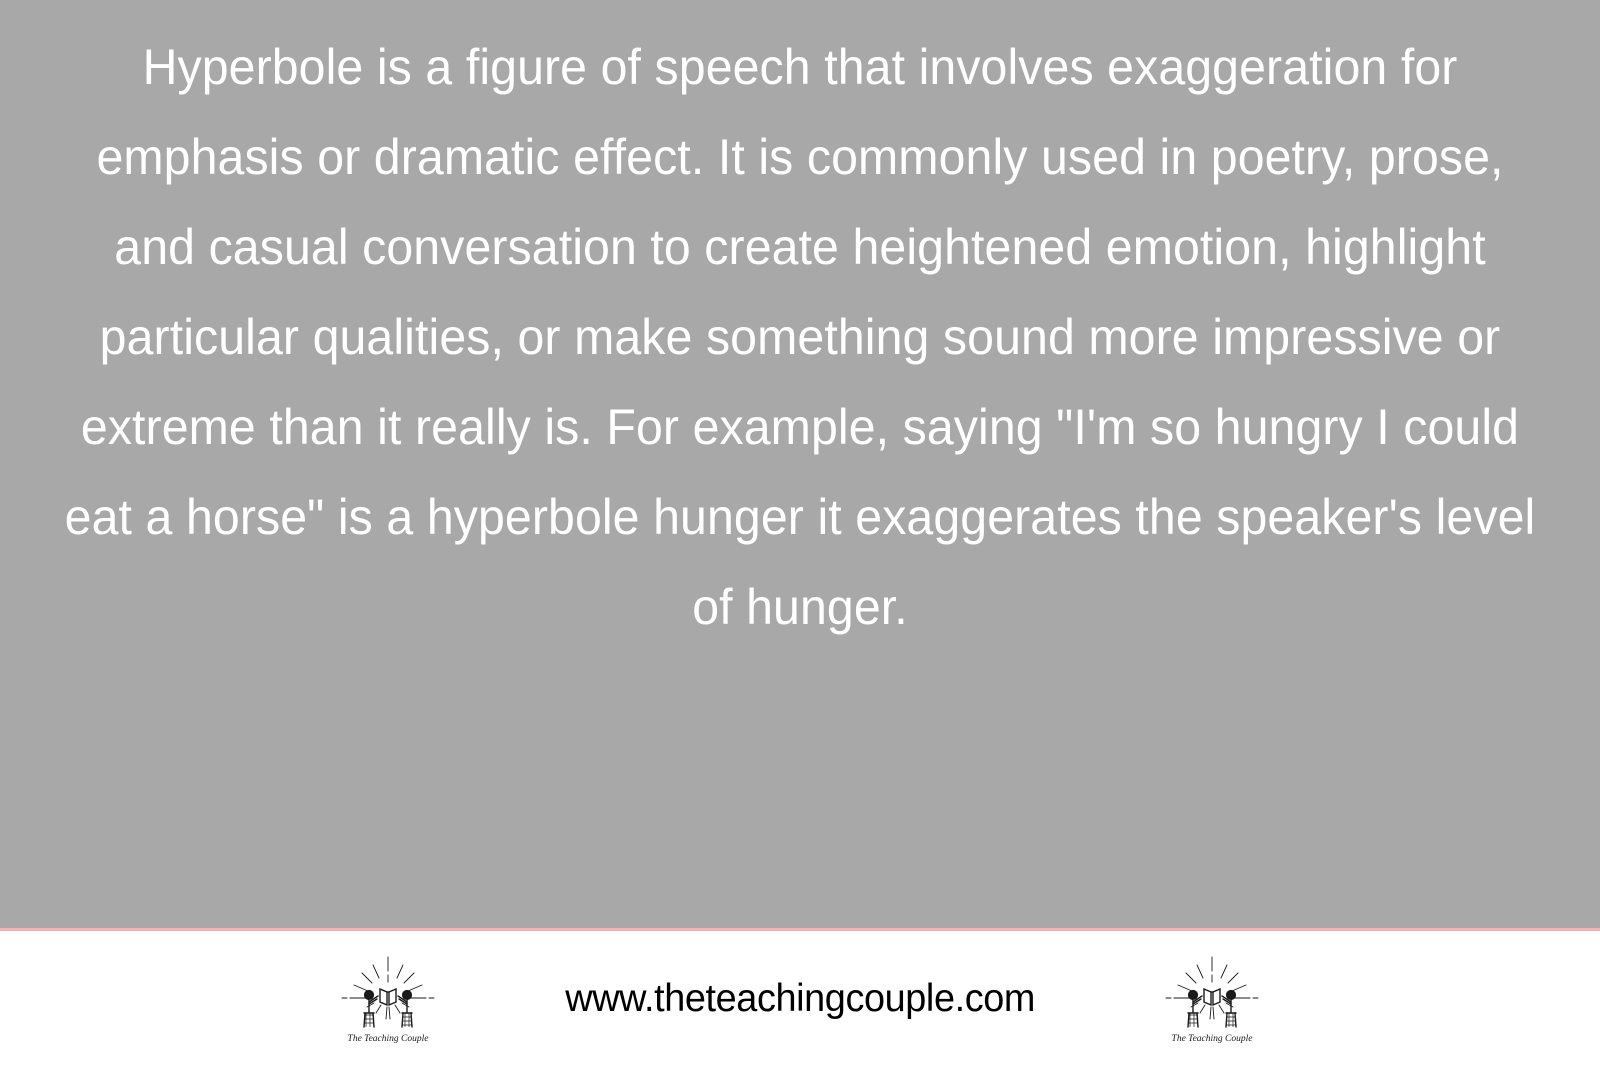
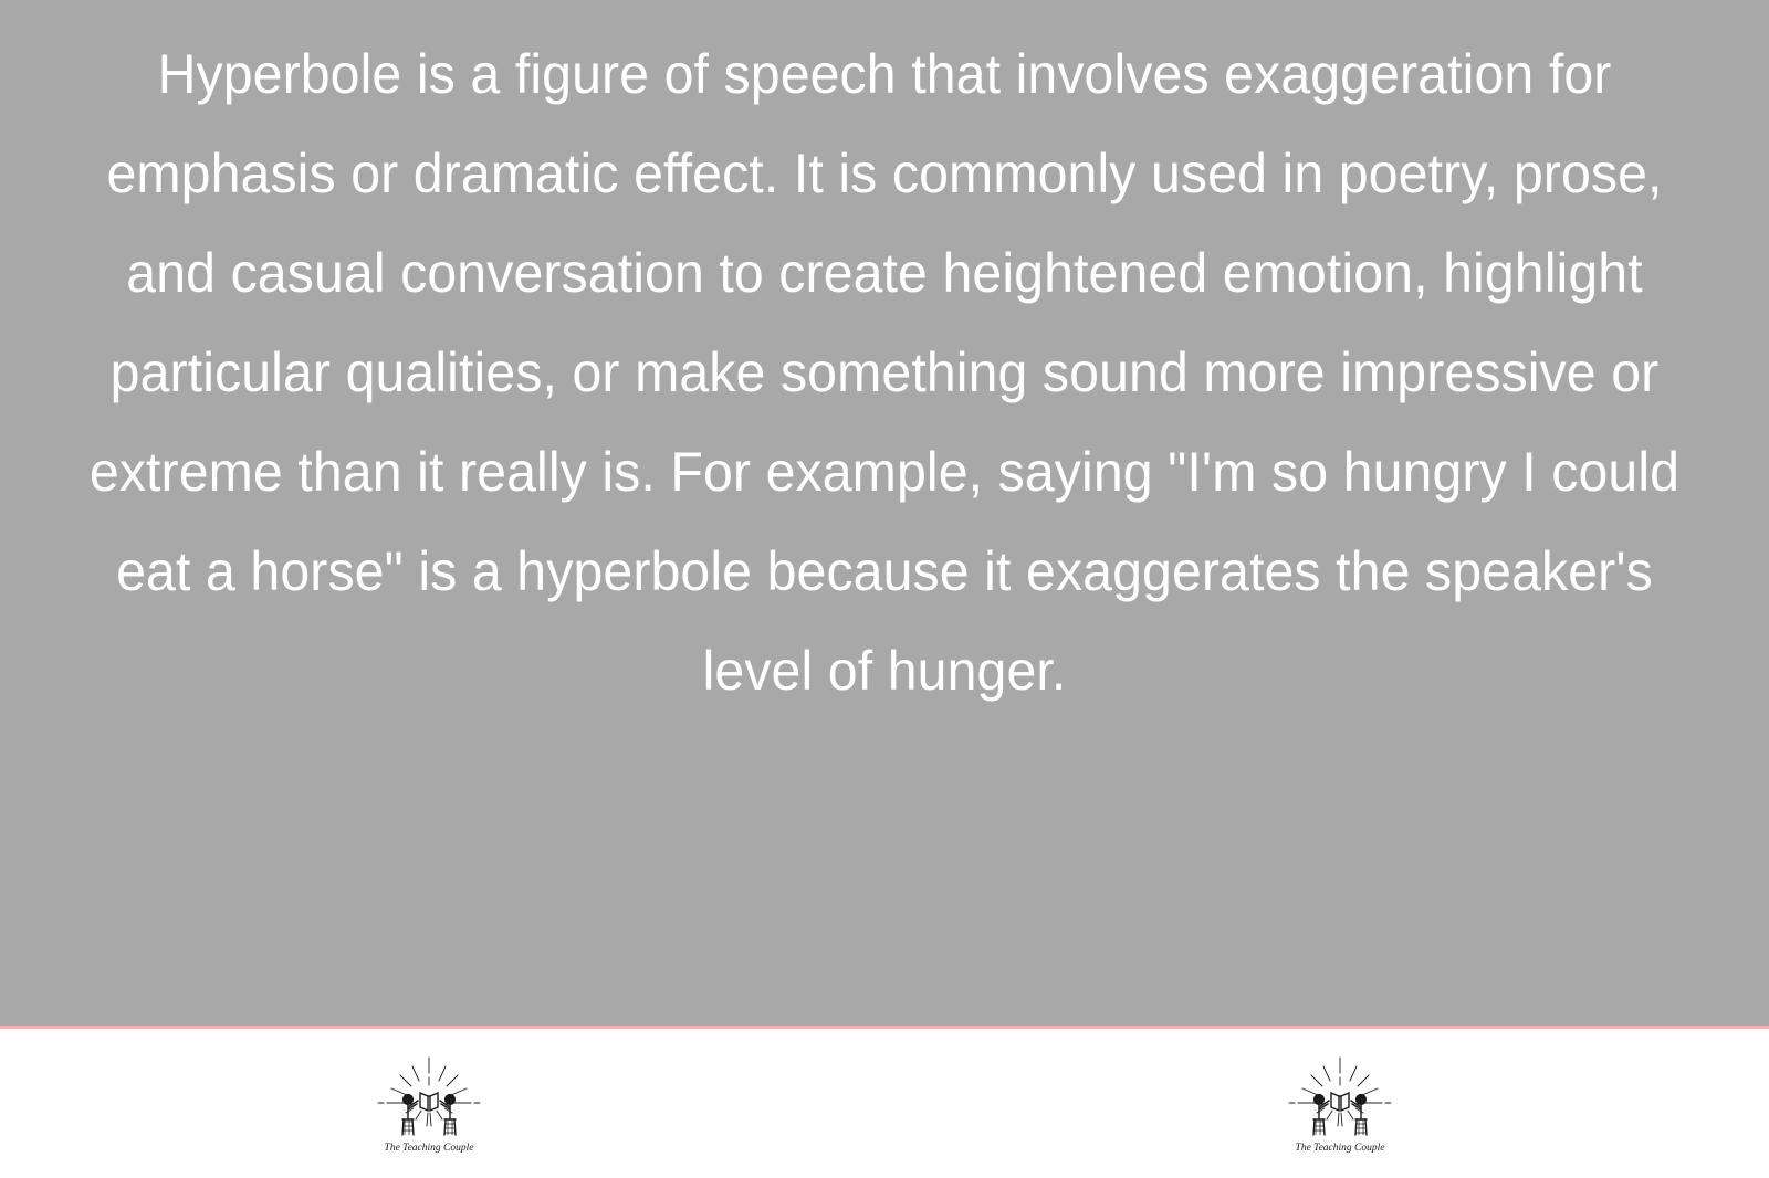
- Hyperbole is a figure of speech that involves exaggeration for emphasis or dramatic effect. It is commonly used in poetry, prose, and casual conversation to create heightened emotion, highlight particular qualities, or make something sound more impressive or extreme than it really is. For example, saying "I'm so hungry I could eat a horse" is a hyperbole hunger it exaggerates the speaker's level of hunger.
+ Hyperbole is a figure of speech that involves exaggeration for emphasis or dramatic effect. It is commonly used in poetry, prose, and casual conversation to create heightened emotion, highlight particular qualities, or make something sound more impressive or extreme than it really is. For example, saying "I'm so hungry I could eat a horse" is a hyperbole because it exaggerates the speaker's level of hunger.
  The Teaching Couple
- www.theteachingcouple.com
  The Teaching Couple
